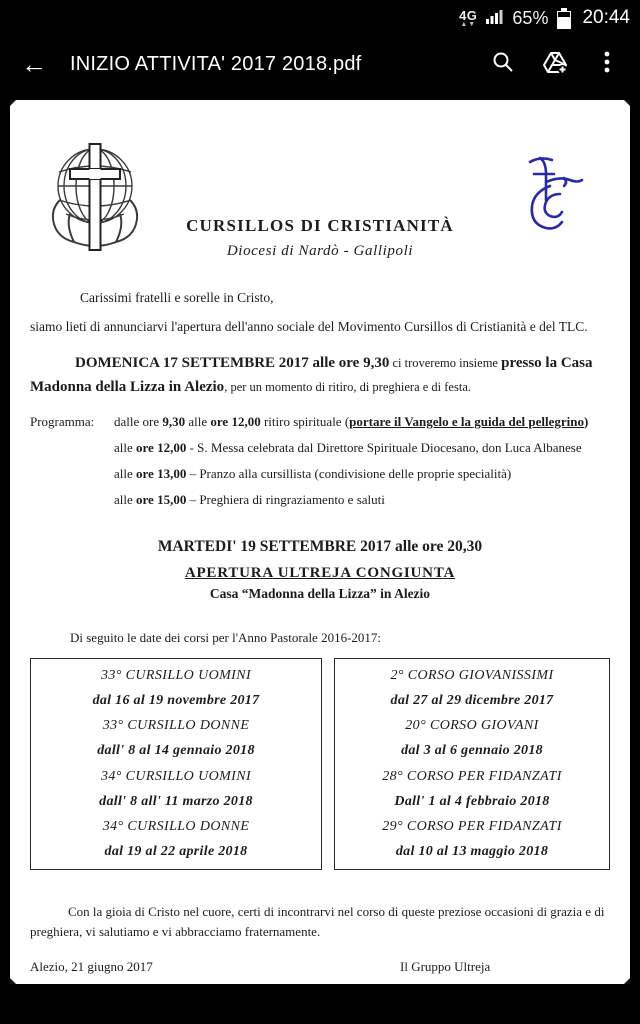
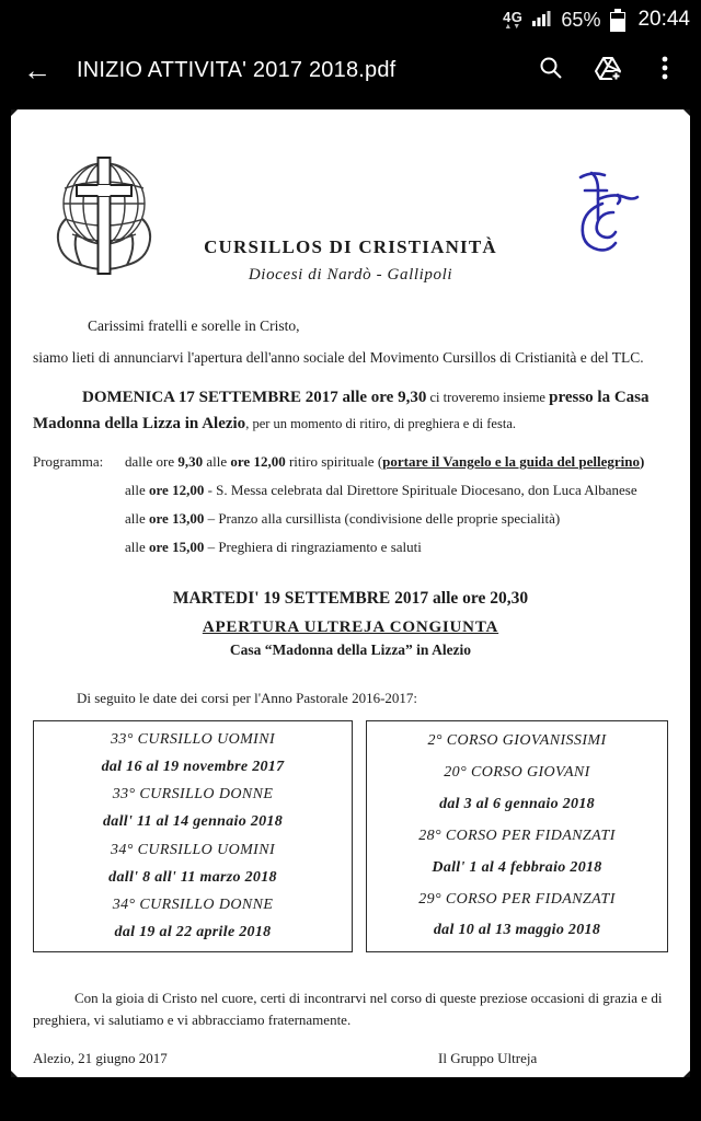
  4G
  65%
  20:44
  ←
  INIZIO ATTIVITA' 2017 2018.pdf
  CURSILLOS DI CRISTIANITÀ
  Diocesi di Nardò - Gallipoli
  Carissimi fratelli e sorelle in Cristo,
  siamo lieti di annunciarvi l'apertura dell'anno sociale del Movimento Cursillos di Cristianità e del TLC.
  DOMENICA 17 SETTEMBRE 2017 alle ore 9,30 ci troveremo insieme presso la Casa Madonna della Lizza in Alezio, per un momento di ritiro, di preghiera e di festa.
  Programma:
  dalle ore 9,30 alle ore 12,00 ritiro spirituale (portare il Vangelo e la guida del pellegrino)
  alle ore 12,00 - S. Messa celebrata dal Direttore Spirituale Diocesano, don Luca Albanese
  alle ore 13,00 – Pranzo alla cursillista (condivisione delle proprie specialità)
  alle ore 15,00 – Preghiera di ringraziamento e saluti
  MARTEDI' 19 SETTEMBRE 2017 alle ore 20,30
  APERTURA ULTREJA CONGIUNTA
  Casa “Madonna della Lizza” in Alezio
  Di seguito le date dei corsi per l'Anno Pastorale 2016-2017:
  33° CURSILLO UOMINI
  dal 16 al 19 novembre 2017
  33° CURSILLO DONNE
- dall' 8 al 14 gennaio 2018
+ dall' 11 al 14 gennaio 2018
  34° CURSILLO UOMINI
  dall' 8 all' 11 marzo 2018
  34° CURSILLO DONNE
  dal 19 al 22 aprile 2018
  2° CORSO GIOVANISSIMI
- dal 27 al 29 dicembre 2017
  20° CORSO GIOVANI
  dal 3 al 6 gennaio 2018
  28° CORSO PER FIDANZATI
  Dall' 1 al 4 febbraio 2018
  29° CORSO PER FIDANZATI
  dal 10 al 13 maggio 2018
  Con la gioia di Cristo nel cuore, certi di incontrarvi nel corso di queste preziose occasioni di grazia e di preghiera, vi salutiamo e vi abbracciamo fraternamente.
  Alezio, 21 giugno 2017
  Il Gruppo Ultreja
